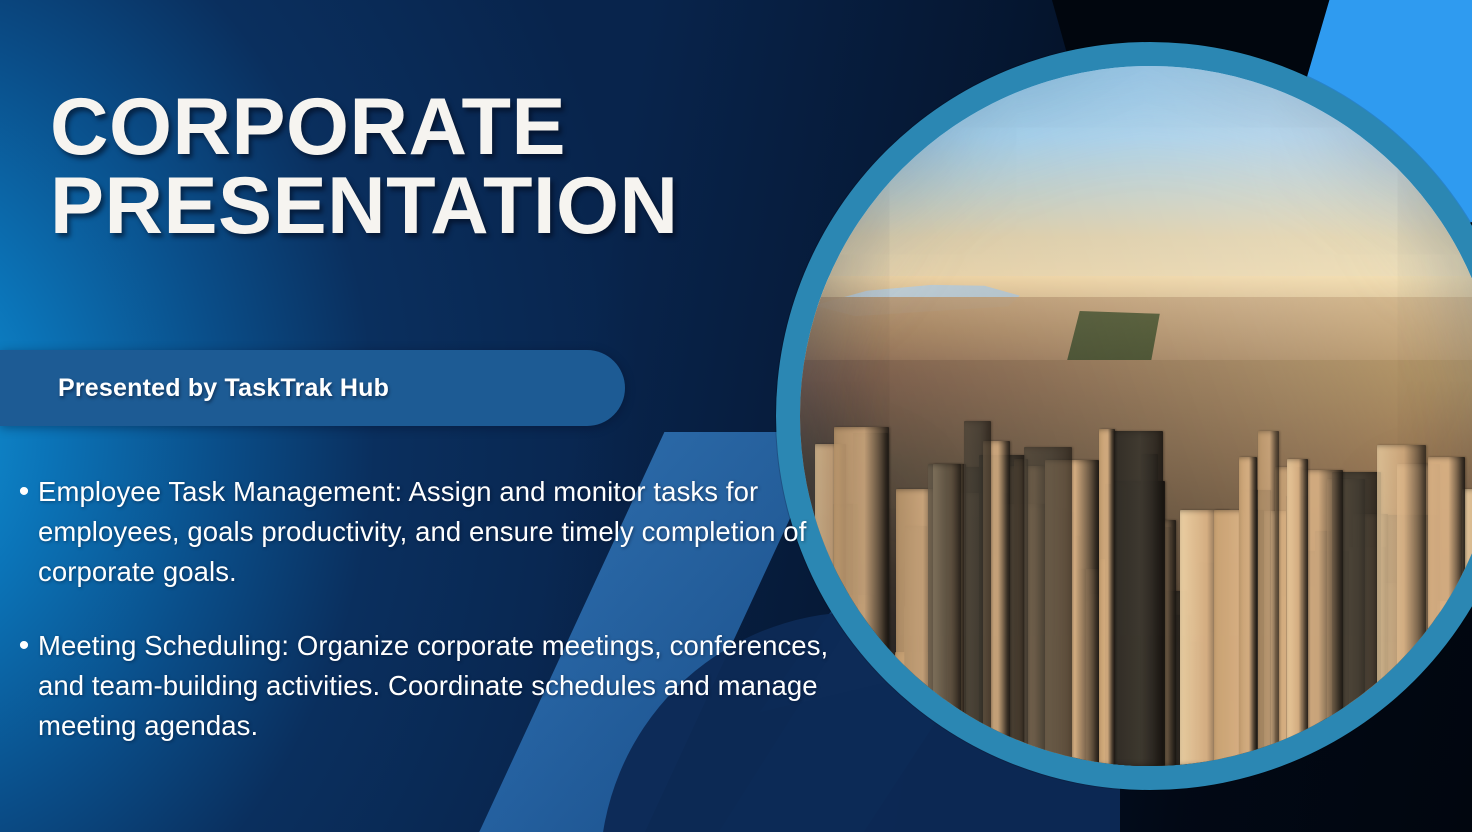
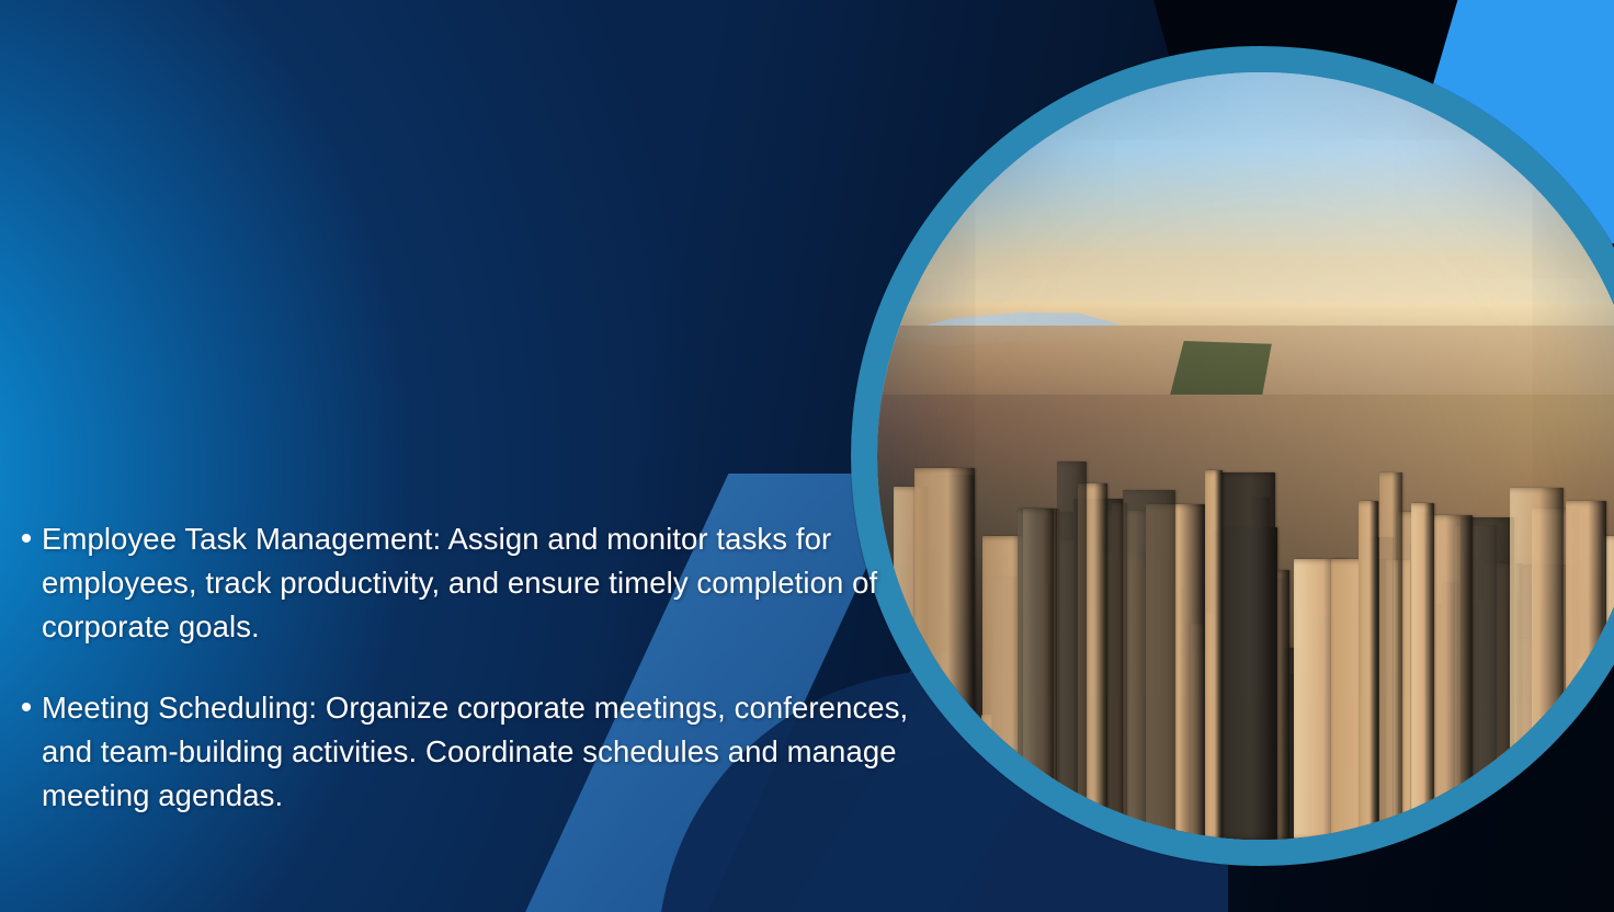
- CORPORATE
- PRESENTATION
- Presented by TaskTrak Hub
  •
- Employee Task Management: Assign and monitor tasks for employees, goals productivity, and ensure timely completion of corporate goals.
+ Employee Task Management: Assign and monitor tasks for employees, track productivity, and ensure timely completion of corporate goals.
  •
  Meeting Scheduling: Organize corporate meetings, conferences, and team-building activities. Coordinate schedules and manage meeting agendas.
